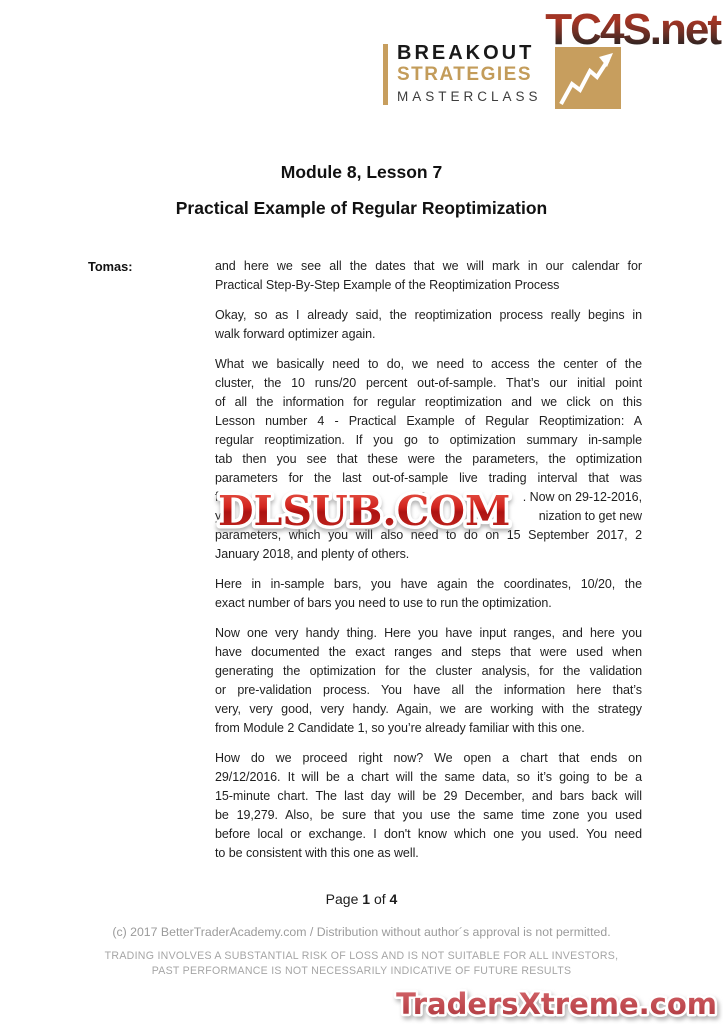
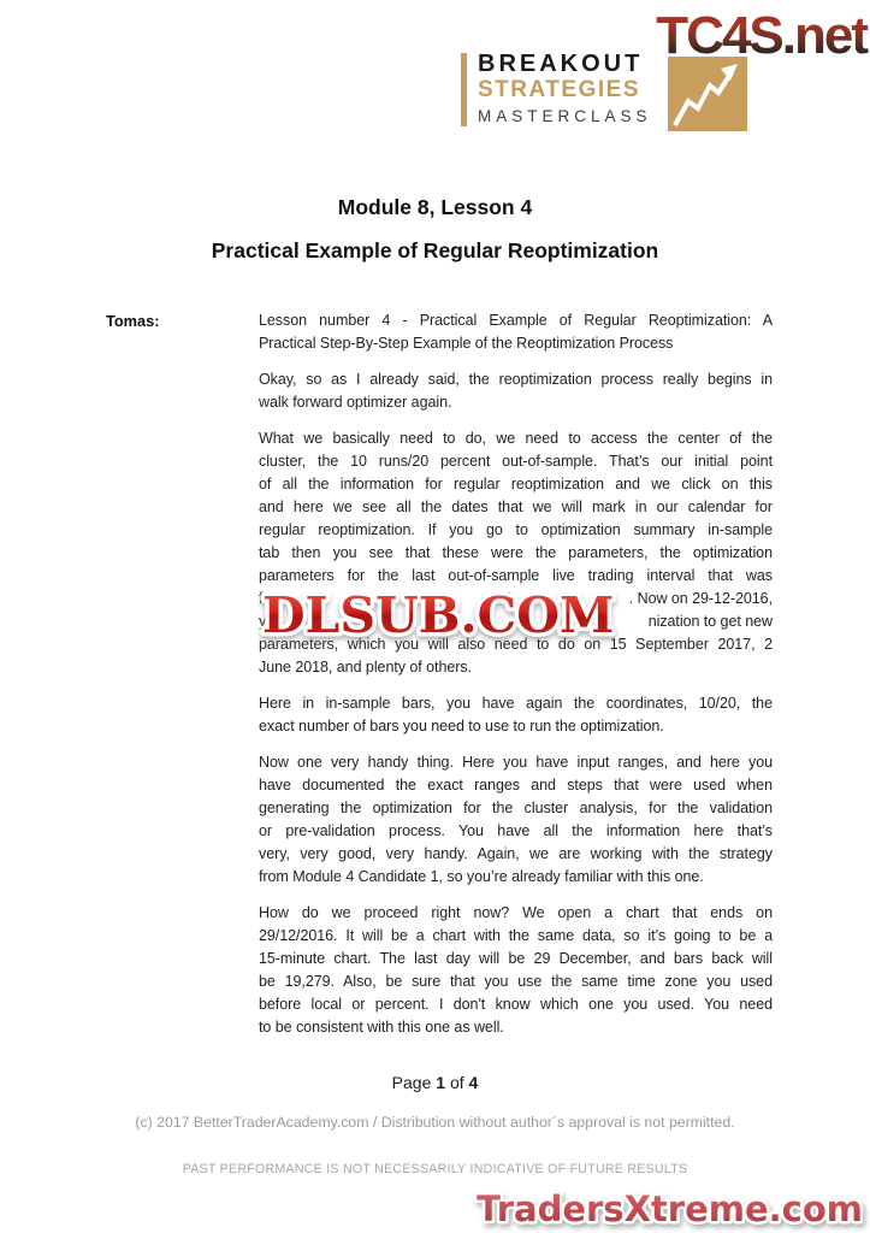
  TC4S.net
  BREAKOUT
  STRATEGIES
  MASTERCLASS
- Module 8, Lesson 7
+ Module 8, Lesson 4
  Practical Example of Regular Reoptimization
  Tomas:
- and here we see all the dates that we will mark in our calendar for
+ Lesson number 4 - Practical Example of Regular Reoptimization: A
  Practical Step-By-Step Example of the Reoptimization Process
  Okay, so as I already said, the reoptimization process really begins in
  walk forward optimizer again.
  What we basically need to do, we need to access the center of the
  cluster, the 10 runs/20 percent out-of-sample. That’s our initial point
  of all the information for regular reoptimization and we click on this
- Lesson number 4 - Practical Example of Regular Reoptimization: A
+ and here we see all the dates that we will mark in our calendar for
  regular reoptimization. If you go to optimization summary in-sample
  tab then you see that these were the parameters, the optimization
  parameters for the last out-of-sample live trading interval that was
  f
  e
  2
  . Now on 29-12-2016,
  y
  nization to get new
  parameters, which you will also need to do on 15 September 2017, 2
- January 2018, and plenty of others.
+ June 2018, and plenty of others.
  Here in in-sample bars, you have again the coordinates, 10/20, the
  exact number of bars you need to use to run the optimization.
  Now one very handy thing. Here you have input ranges, and here you
  have documented the exact ranges and steps that were used when
  generating the optimization for the cluster analysis, for the validation
  or pre-validation process. You have all the information here that’s
  very, very good, very handy. Again, we are working with the strategy
- from Module 2 Candidate 1, so you’re already familiar with this one.
+ from Module 4 Candidate 1, so you’re already familiar with this one.
  How do we proceed right now? We open a chart that ends on
- 29/12/2016. It will be a chart will the same data, so it’s going to be a
+ 29/12/2016. It will be a chart with the same data, so it’s going to be a
  15-minute chart. The last day will be 29 December, and bars back will
  be 19,279. Also, be sure that you use the same time zone you used
- before local or exchange. I don't know which one you used. You need
+ before local or percent. I don't know which one you used. You need
  to be consistent with this one as well.
  DLSUB.COM
  Page 1 of 4
  (c) 2017 BetterTraderAcademy.com / Distribution without author´s approval is not permitted.
- TRADING INVOLVES A SUBSTANTIAL RISK OF LOSS AND IS NOT SUITABLE FOR ALL INVESTORS,
  PAST PERFORMANCE IS NOT NECESSARILY INDICATIVE OF FUTURE RESULTS
  TradersXtreme.com
